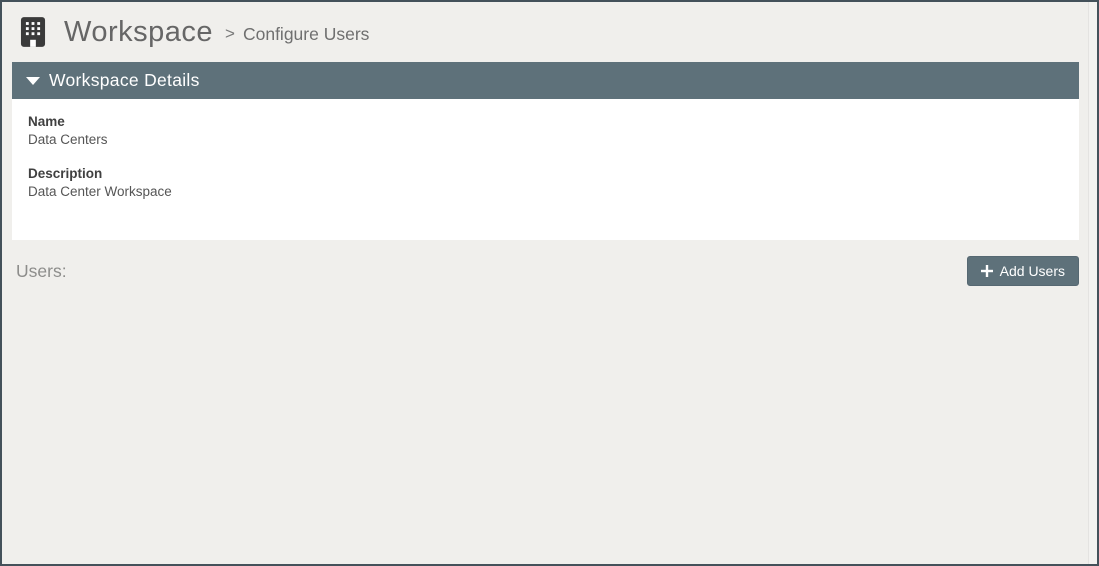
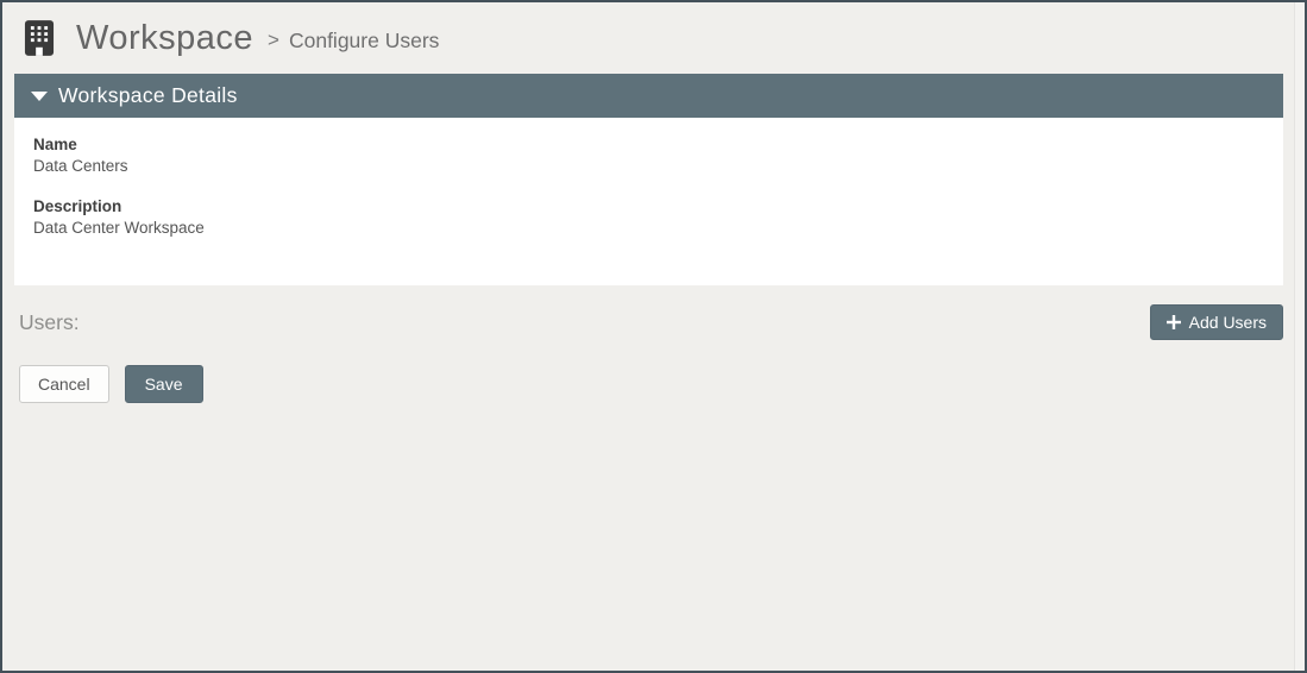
  Workspace
  >
  Configure Users
  Workspace Details
  Name
  Data Centers
  Description
  Data Center Workspace
  Users:
  Add Users
+ Cancel
+ Save
